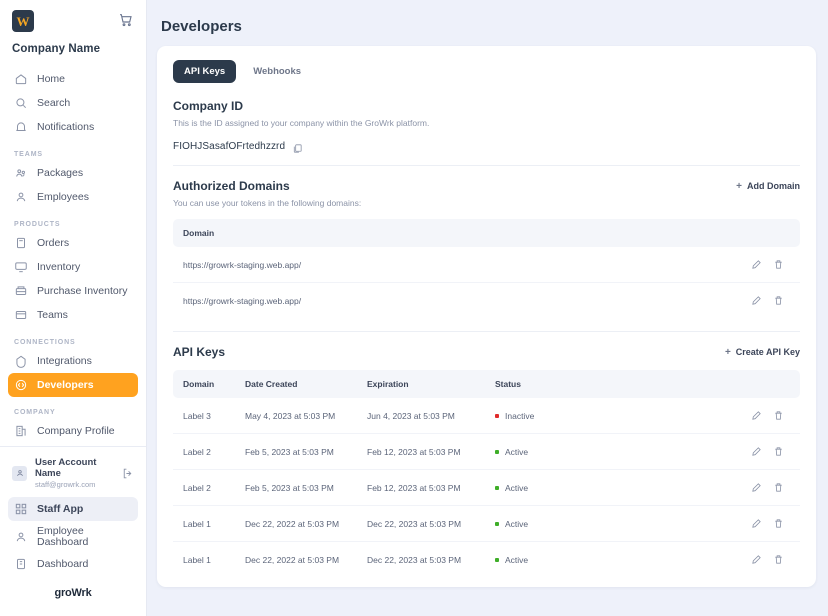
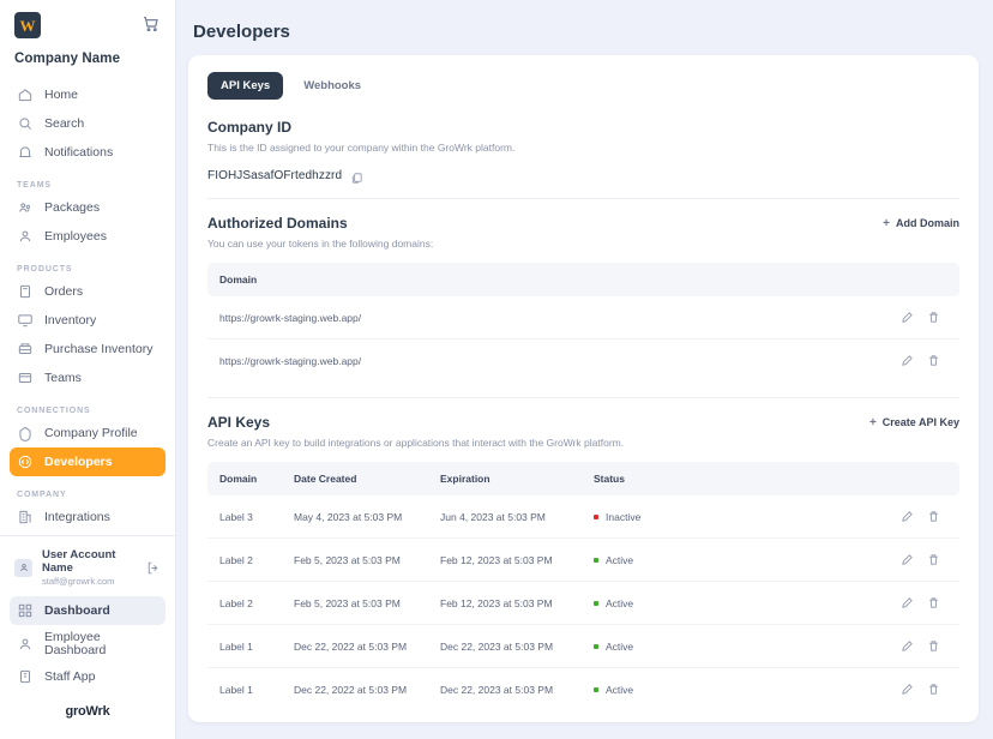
  W
  Company Name
  Home
  Search
  Notifications
  Packages
  Employees
  Orders
  Inventory
  Purchase Inventory
  Teams
- Integrations
+ Company Profile
  Developers
- Company Profile
+ Integrations
  User Account Name
  staff@growrk.com
- Staff App
+ Dashboard
  Employee Dashboard
- Dashboard
+ Staff App
  groWrk
  Developers
  API Keys
  Webhooks
  Company ID
  This is the ID assigned to your company within the GroWrk platform.
  FIOHJSasafOFrtedhzzrd
  Authorized Domains
  +
  Add Domain
  You can use your tokens in the following domains:
  Domain
  https://growrk-staging.web.app/
  https://growrk-staging.web.app/
  API Keys
  +
  Create API Key
+ Create an API key to build integrations or applications that interact with the GroWrk platform.
  Domain	Date Created	Expiration	Status
  Label 3	May 4, 2023 at 5:03 PM	Jun 4, 2023 at 5:03 PM	Inactive
  Label 2	Feb 5, 2023 at 5:03 PM	Feb 12, 2023 at 5:03 PM	Active
  Label 2	Feb 5, 2023 at 5:03 PM	Feb 12, 2023 at 5:03 PM	Active
  Label 1	Dec 22, 2022 at 5:03 PM	Dec 22, 2023 at 5:03 PM	Active
  Label 1	Dec 22, 2022 at 5:03 PM	Dec 22, 2023 at 5:03 PM	Active
